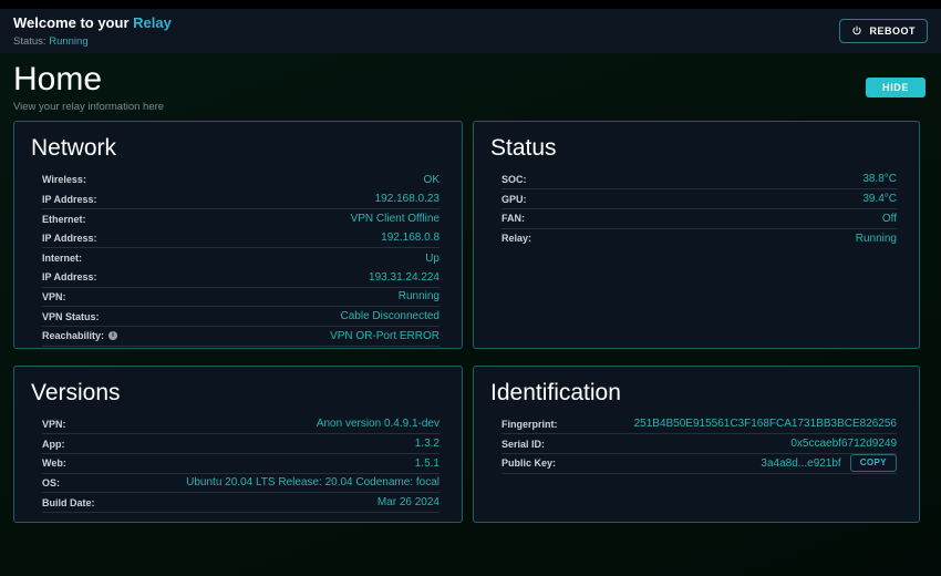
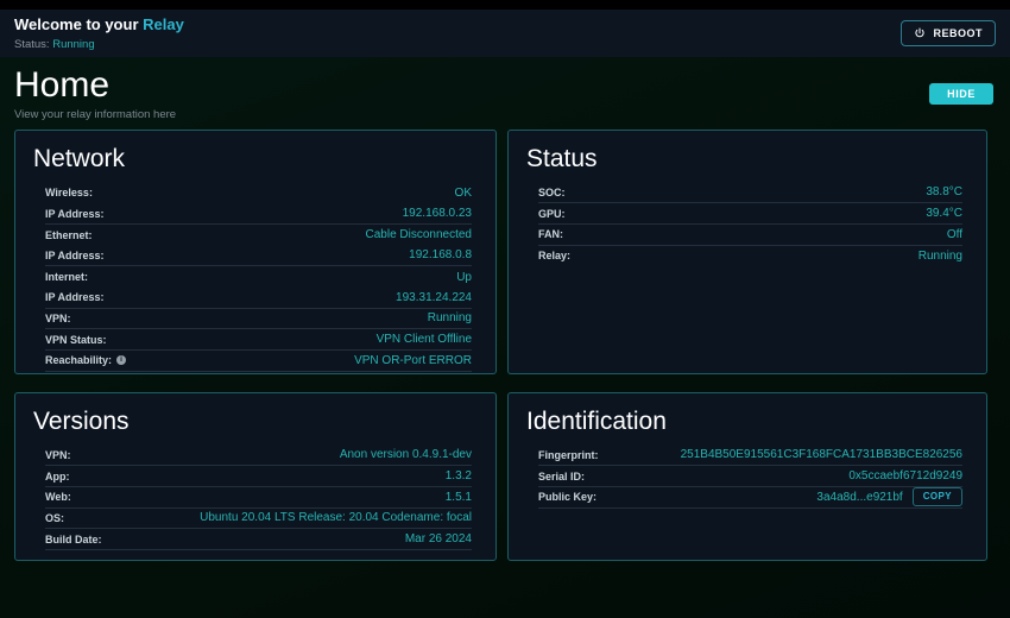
  Welcome to your Relay
  Status: Running
  REBOOT
  Home
  View your relay information here
  HIDE
  Network
  Wireless:
  OK
  IP Address:
  192.168.0.23
  Ethernet:
- VPN Client Offline
+ Cable Disconnected
  IP Address:
  192.168.0.8
  Internet:
  Up
  IP Address:
  193.31.24.224
  VPN:
  Running
  VPN Status:
- Cable Disconnected
+ VPN Client Offline
  Reachability:
  VPN OR-Port ERROR
  Status
  SOC:
  38.8°C
  GPU:
  39.4°C
  FAN:
  Off
  Relay:
  Running
  Versions
  VPN:
  Anon version 0.4.9.1-dev
  App:
  1.3.2
  Web:
  1.5.1
  OS:
  Ubuntu 20.04 LTS Release: 20.04 Codename: focal
  Build Date:
  Mar 26 2024
  Identification
  Fingerprint:
  251B4B50E915561C3F168FCA1731BB3BCE826256
  Serial ID:
  0x5ccaebf6712d9249
  Public Key:
  3a4a8d...e921bf
  COPY
